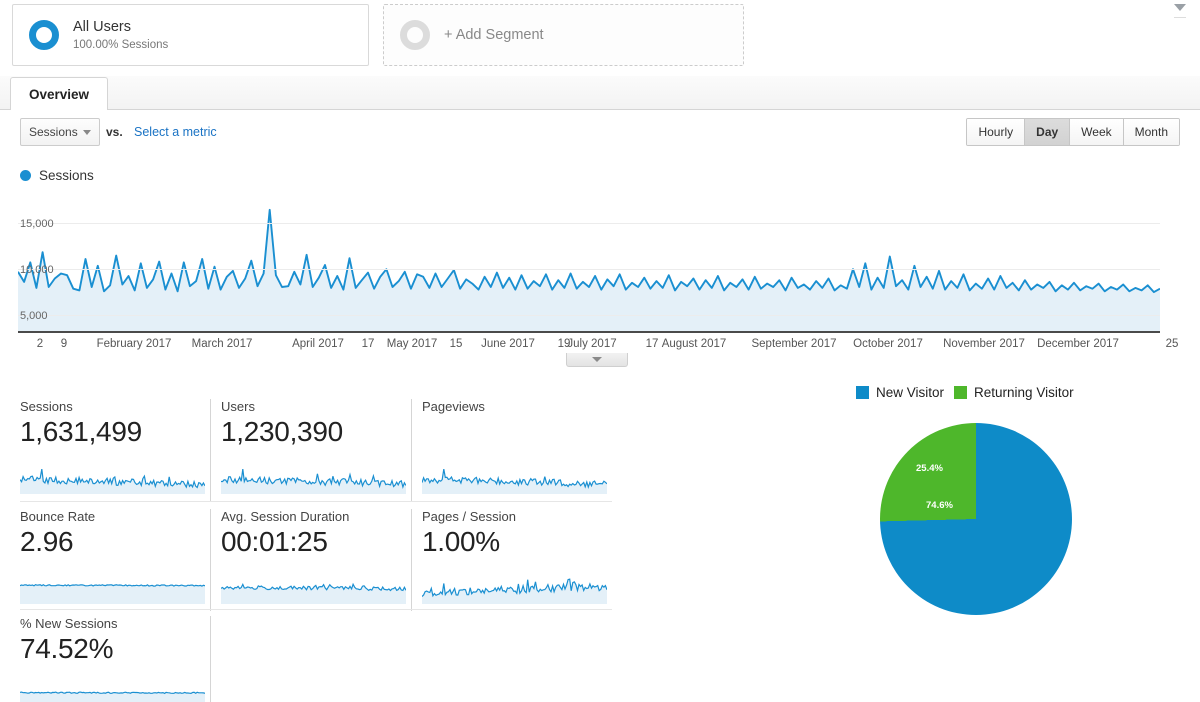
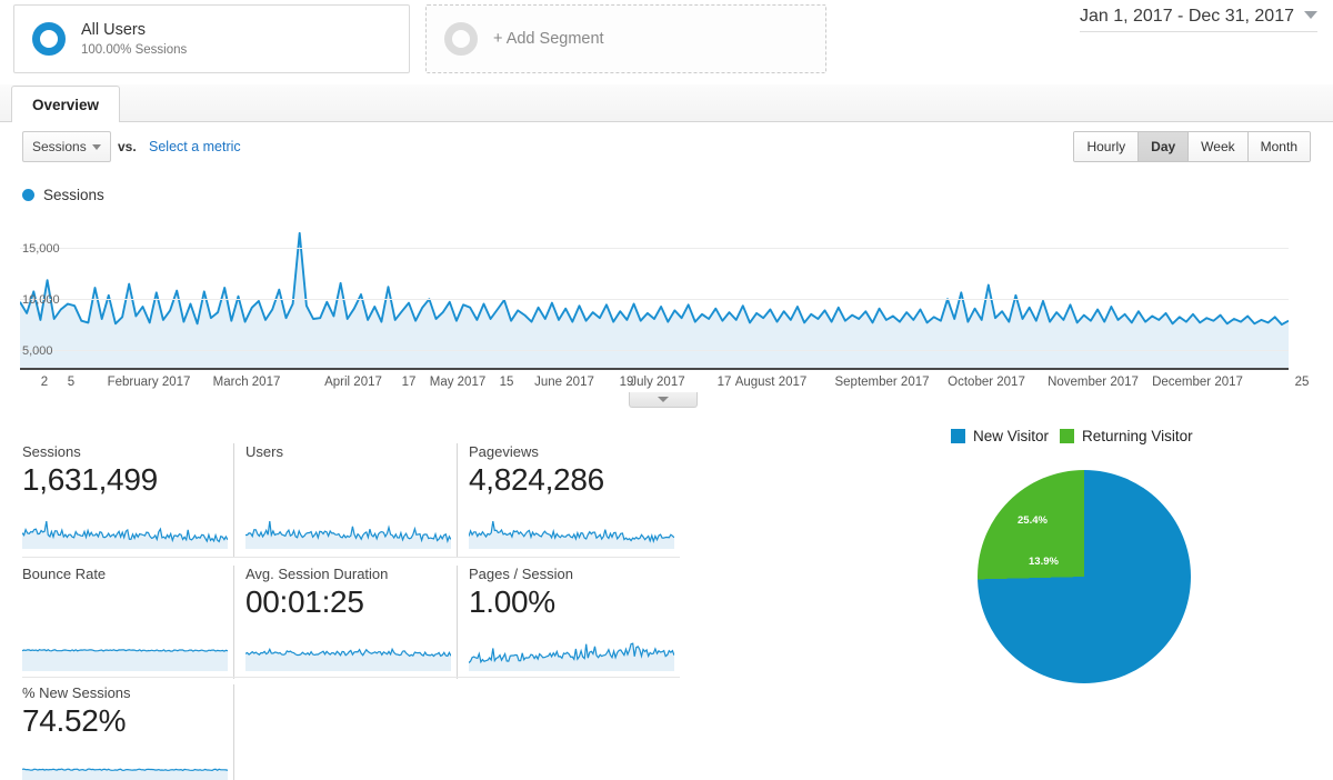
  All Users
  100.00% Sessions
  + Add Segment
+ Jan 1, 2017 - Dec 31, 2017
  Overview
  Sessions
  vs.
  Select a metric
  Hourly
  Day
  Week
  Month
  Sessions
  15,000
  10,000
  5,000
  2
- 9
+ 5
  February 2017
  March 2017
  April 2017
  17
  May 2017
  15
  June 2017
  19
  July 2017
  17
  August 2017
  September 2017
  October 2017
  November 2017
  December 2017
  25
  Sessions
  1,631,499
  Users
- 1,230,390
  Pageviews
+ 4,824,286
  Bounce Rate
- 2.96
  Avg. Session Duration
  00:01:25
  Pages / Session
  1.00%
  % New Sessions
  74.52%
  New Visitor
  Returning Visitor
- 74.6%
+ 13.9%
  25.4%
